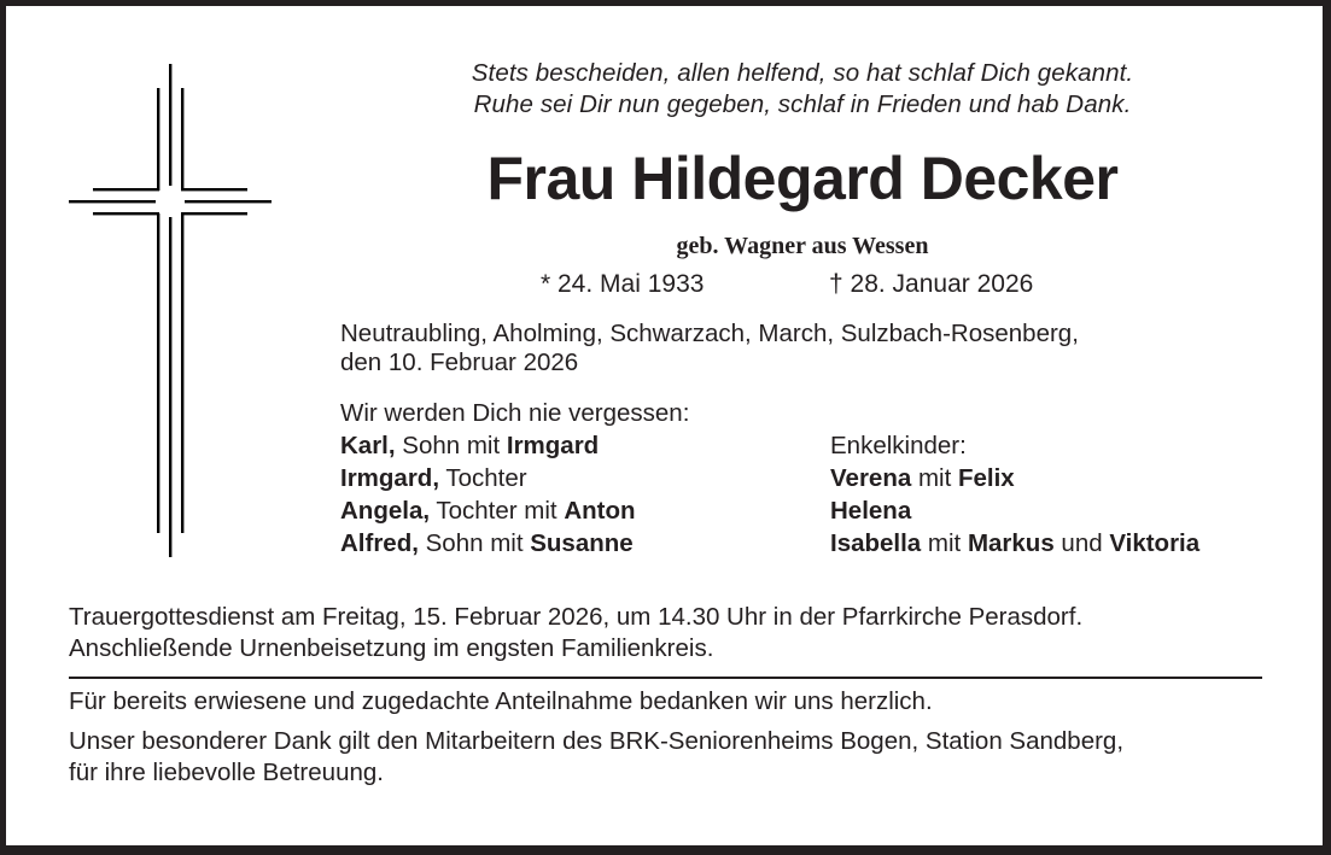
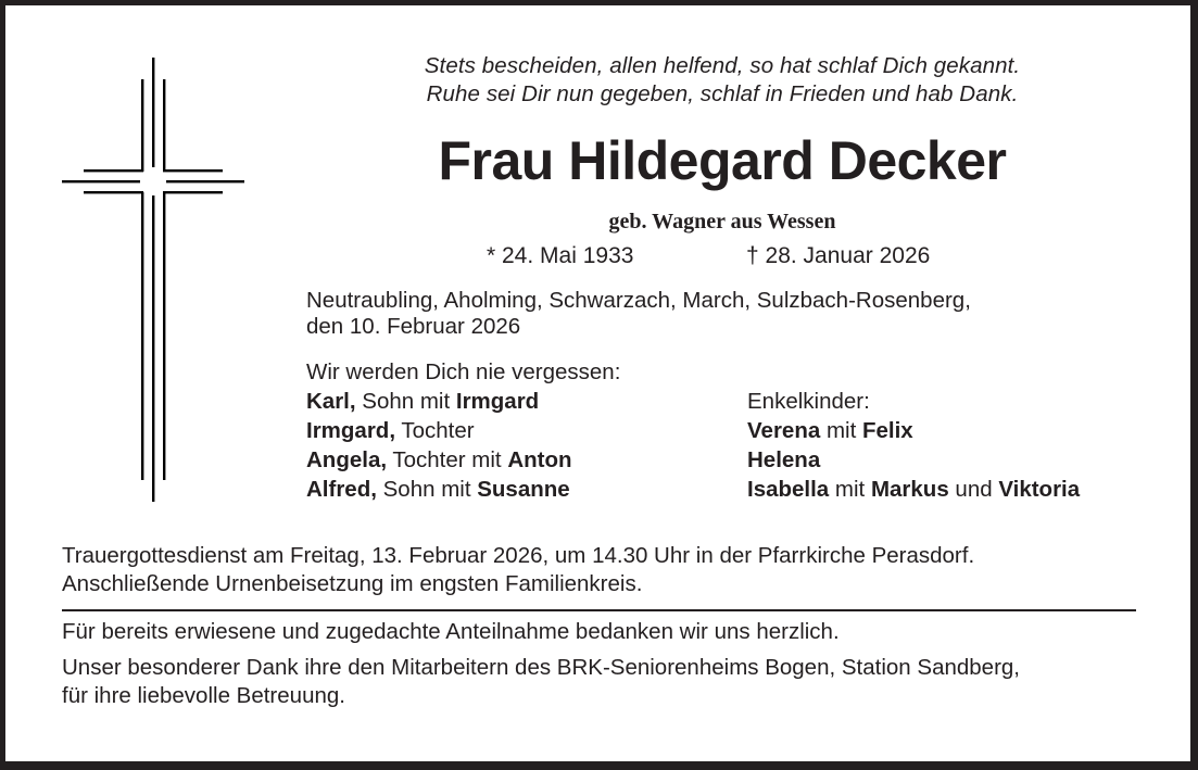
  Stets bescheiden, allen helfend, so hat schlaf Dich gekannt.
  Ruhe sei Dir nun gegeben, schlaf in Frieden und hab Dank.
  Frau Hildegard Decker
  geb. Wagner aus Wessen
  * 24. Mai 1933
  † 28. Januar 2026
  Neutraubling, Aholming, Schwarzach, March, Sulzbach-Rosenberg,
  den 10. Februar 2026
  Wir werden Dich nie vergessen:
  Karl, Sohn mit Irmgard
  Irmgard, Tochter
  Angela, Tochter mit Anton
  Alfred, Sohn mit Susanne
  Enkelkinder:
  Verena mit Felix
  Helena
  Isabella mit Markus und Viktoria
- Trauergottesdienst am Freitag, 15. Februar 2026, um 14.30 Uhr in der Pfarrkirche Perasdorf.
+ Trauergottesdienst am Freitag, 13. Februar 2026, um 14.30 Uhr in der Pfarrkirche Perasdorf.
  Anschließende Urnenbeisetzung im engsten Familienkreis.
  Für bereits erwiesene und zugedachte Anteilnahme bedanken wir uns herzlich.
- Unser besonderer Dank gilt den Mitarbeitern des BRK-Seniorenheims Bogen, Station Sandberg,
+ Unser besonderer Dank ihre den Mitarbeitern des BRK-Seniorenheims Bogen, Station Sandberg,
  für ihre liebevolle Betreuung.
